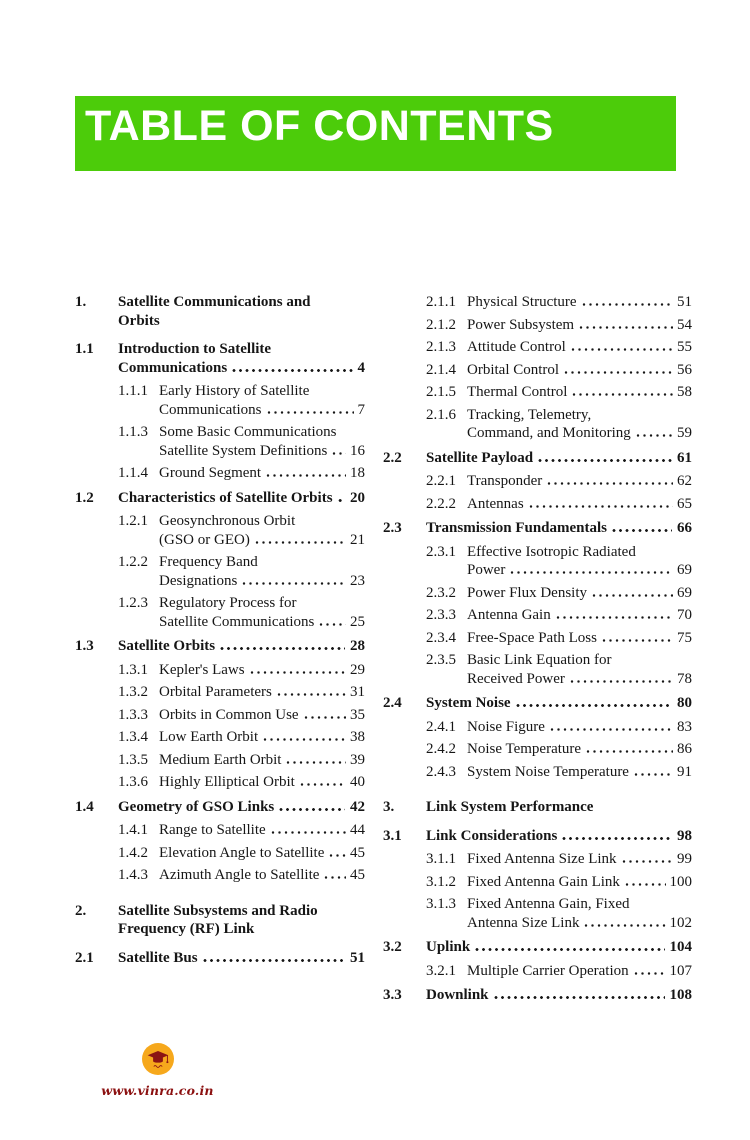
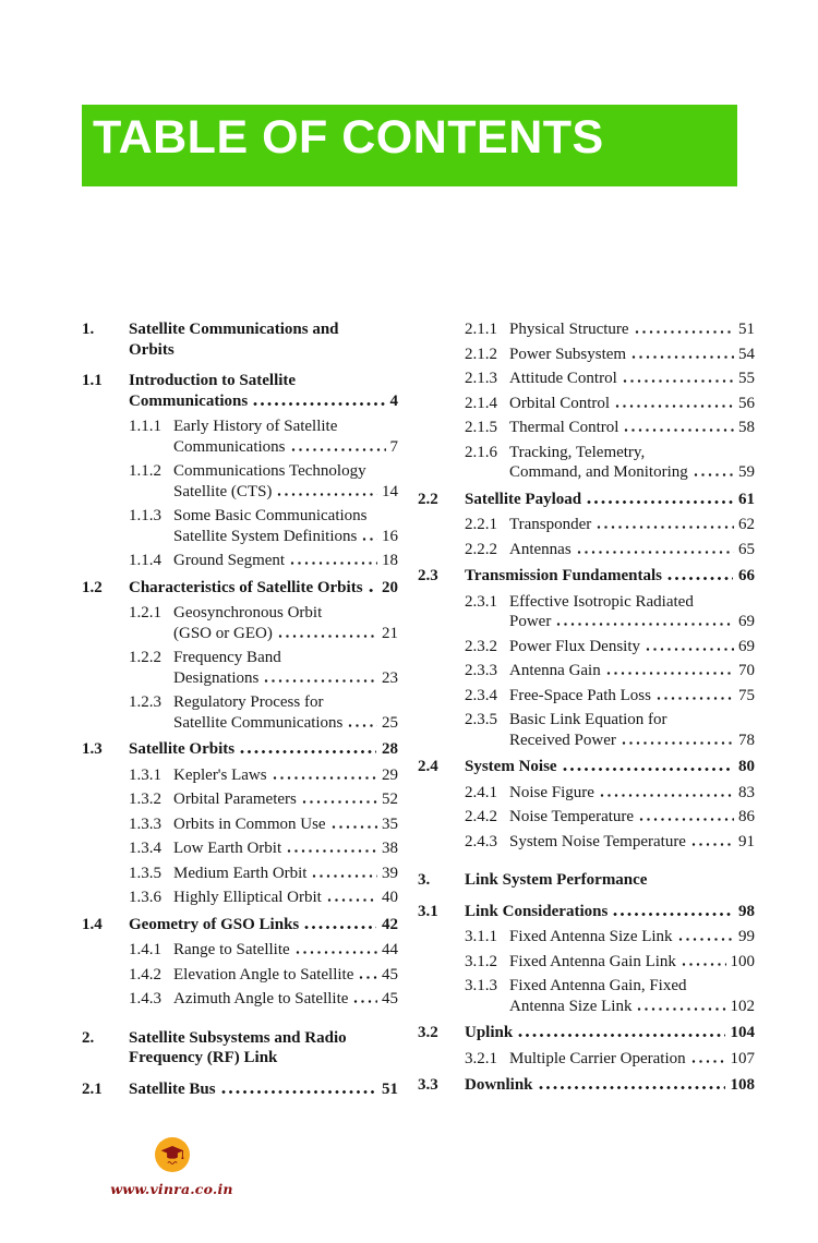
  TABLE OF CONTENTS
  1.
  Satellite Communications and
  Orbits
  1.1
  Introduction to Satellite
  Communications
  4
  1.1.1
  Early History of Satellite
  Communications
  7
+ 1.1.2
+ Communications Technology
+ Satellite (CTS)
+ 14
  1.1.3
  Some Basic Communications
  Satellite System Definitions
  16
  1.1.4
  Ground Segment
  18
  1.2
  Characteristics of Satellite Orbits
  20
  1.2.1
  Geosynchronous Orbit
  (GSO or GEO)
  21
  1.2.2
  Frequency Band
  Designations
  23
  1.2.3
  Regulatory Process for
  Satellite Communications
  25
  1.3
  Satellite Orbits
  28
  1.3.1
  Kepler's Laws
  29
  1.3.2
  Orbital Parameters
- 31
+ 52
  1.3.3
  Orbits in Common Use
  35
  1.3.4
  Low Earth Orbit
  38
  1.3.5
  Medium Earth Orbit
  39
  1.3.6
  Highly Elliptical Orbit
  40
  1.4
  Geometry of GSO Links
  42
  1.4.1
  Range to Satellite
  44
  1.4.2
  Elevation Angle to Satellite
  45
  1.4.3
  Azimuth Angle to Satellite
  45
  2.
  Satellite Subsystems and Radio
  Frequency (RF) Link
  2.1
  Satellite Bus
  51
  2.1.1
  Physical Structure
  51
  2.1.2
  Power Subsystem
  54
  2.1.3
  Attitude Control
  55
  2.1.4
  Orbital Control
  56
  2.1.5
  Thermal Control
  58
  2.1.6
  Tracking, Telemetry,
  Command, and Monitoring
  59
  2.2
  Satellite Payload
  61
  2.2.1
  Transponder
  62
  2.2.2
  Antennas
  65
  2.3
  Transmission Fundamentals
  66
  2.3.1
  Effective Isotropic Radiated
  Power
  69
  2.3.2
  Power Flux Density
  69
  2.3.3
  Antenna Gain
  70
  2.3.4
  Free-Space Path Loss
  75
  2.3.5
  Basic Link Equation for
  Received Power
  78
  2.4
  System Noise
  80
  2.4.1
  Noise Figure
  83
  2.4.2
  Noise Temperature
  86
  2.4.3
  System Noise Temperature
  91
  3.
  Link System Performance
  3.1
  Link Considerations
  98
  3.1.1
  Fixed Antenna Size Link
  99
  3.1.2
  Fixed Antenna Gain Link
  100
  3.1.3
  Fixed Antenna Gain, Fixed
  Antenna Size Link
  102
  3.2
  Uplink
  104
  3.2.1
  Multiple Carrier Operation
  107
  3.3
  Downlink
  108
  www.vinra.co.in
